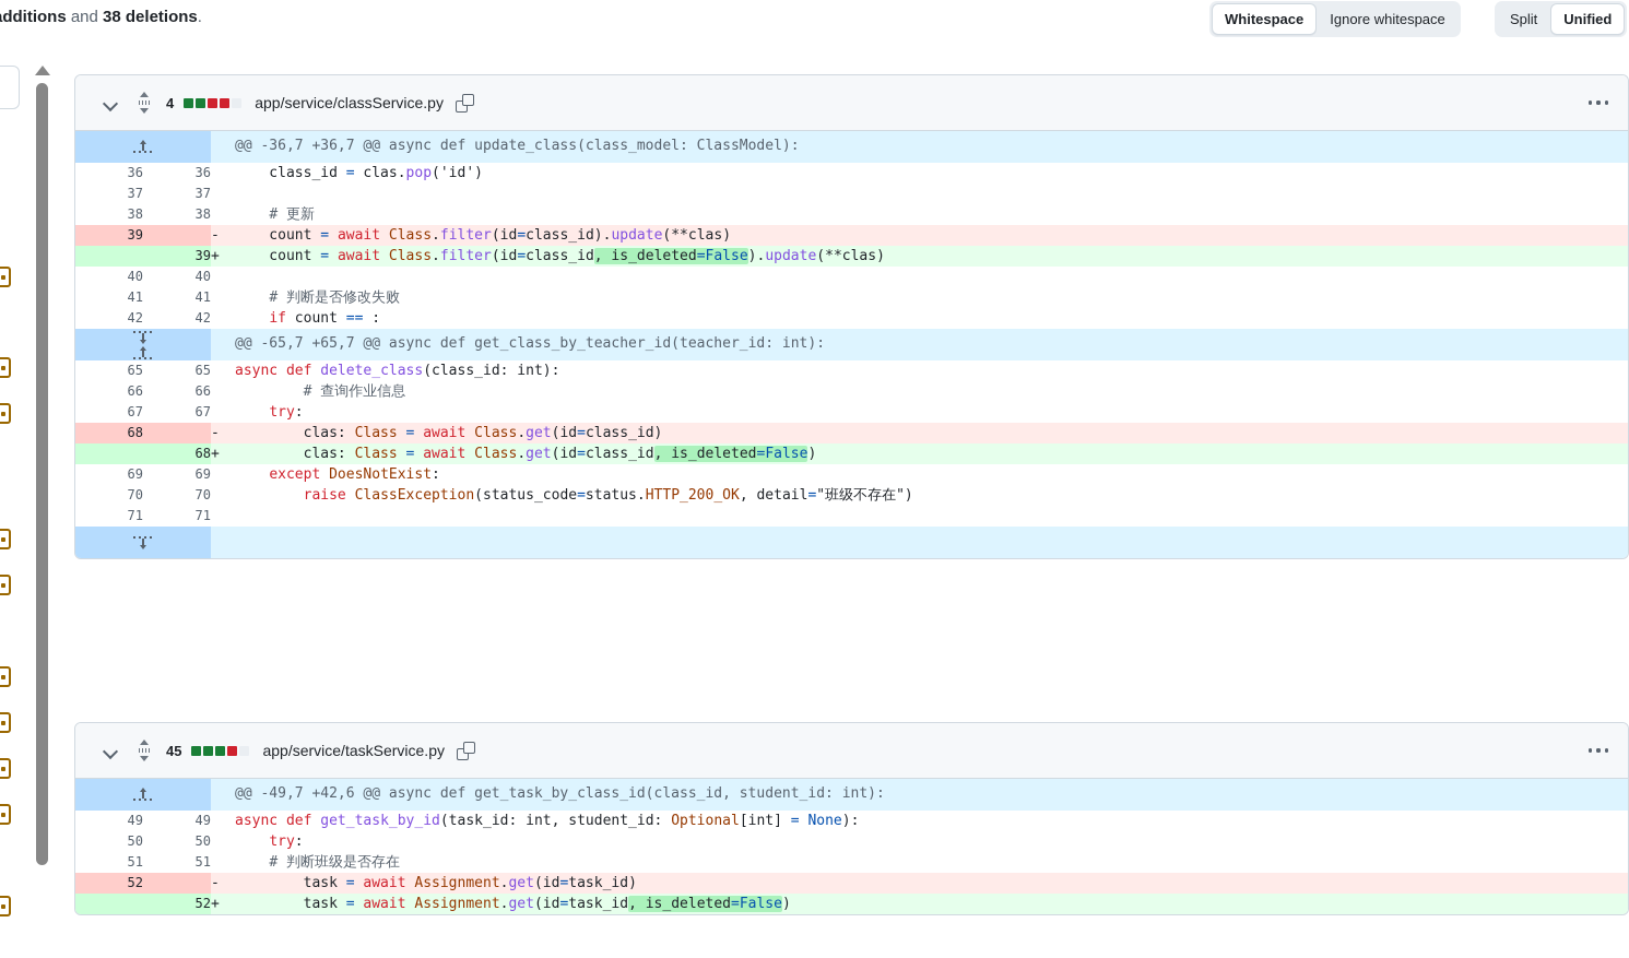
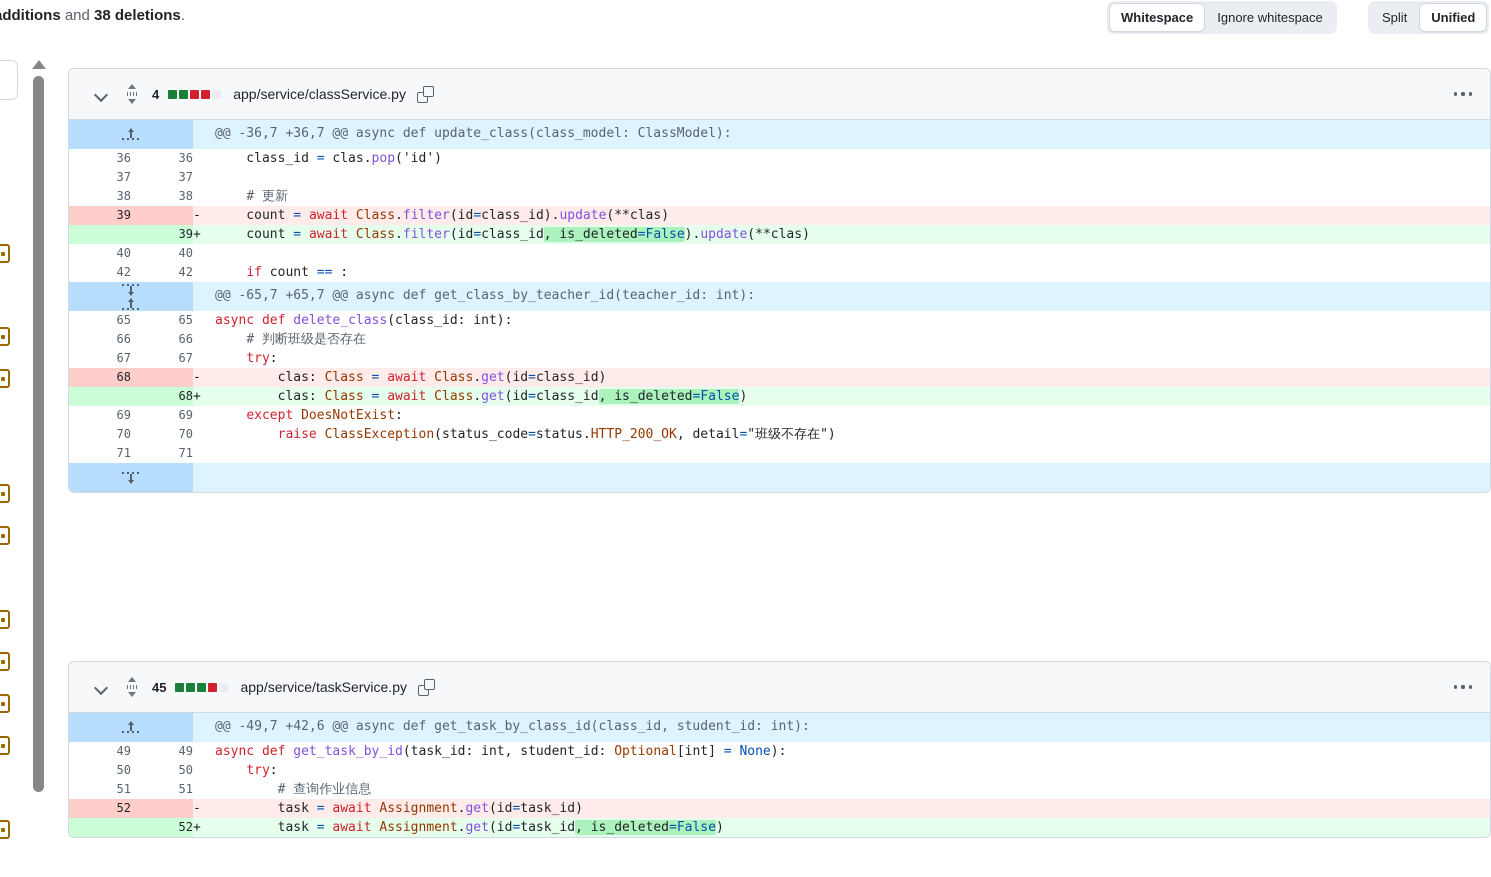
  dditions and 38 deletions.
  Whitespace
  Ignore whitespace
  Split
  Unified
  4
  app/service/classService.py
  		@@ -36,7 +36,7 @@ async def update_class(class_model: ClassModel):
  36	36		class_id = clas.pop('id')
  37	37
  38	38		# 更新
  39		-	count = await Class.filter(id=class_id).update(**clas)
  	39	+	count = await Class.filter(id=class_id, is_deleted=False).update(**clas)
  40	40
- 41	41		# 判断是否修改失败
  42	42		if count == :
  		@@ -65,7 +65,7 @@ async def get_class_by_teacher_id(teacher_id: int):
  65	65		async def delete_class(class_id: int):
- 66	66		# 查询作业信息
+ 66	66		# 判断班级是否存在
  67	67		try:
  68		-	clas: Class = await Class.get(id=class_id)
  	68	+	clas: Class = await Class.get(id=class_id, is_deleted=False)
  69	69		except DoesNotExist:
  70	70		raise ClassException(status_code=status.HTTP_200_OK, detail="班级不存在")
  71	71
  45
  app/service/taskService.py
  		@@ -49,7 +42,6 @@ async def get_task_by_class_id(class_id, student_id: int):
  49	49		async def get_task_by_id(task_id: int, student_id: Optional[int] = None):
  50	50		try:
- 51	51		# 判断班级是否存在
+ 51	51		# 查询作业信息
  52		-	task = await Assignment.get(id=task_id)
  	52	+	task = await Assignment.get(id=task_id, is_deleted=False)
